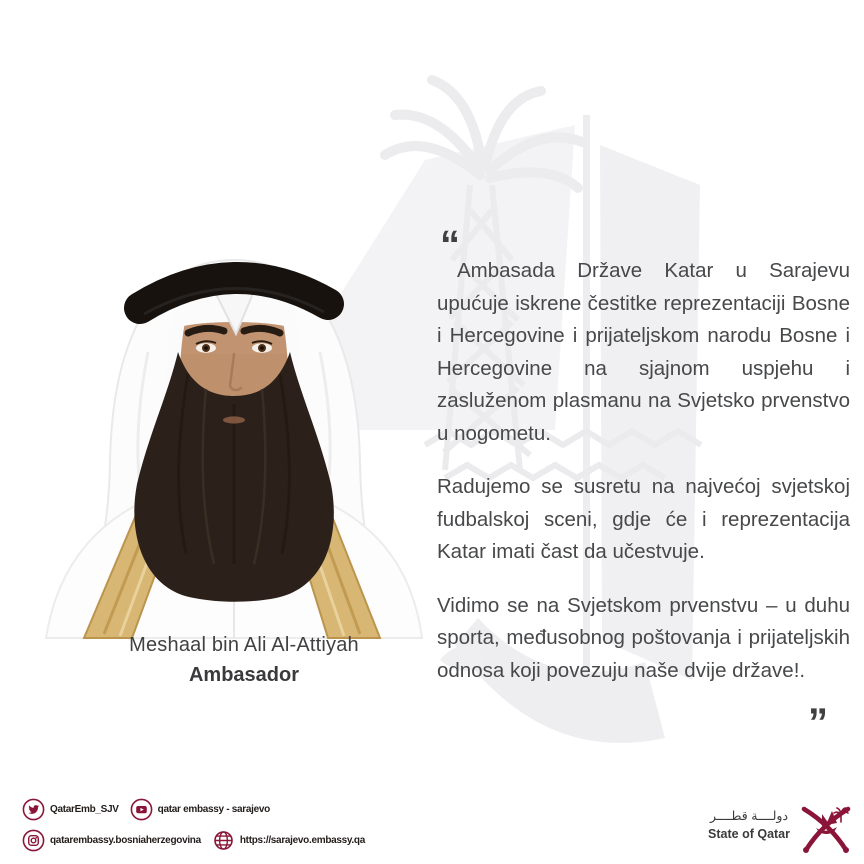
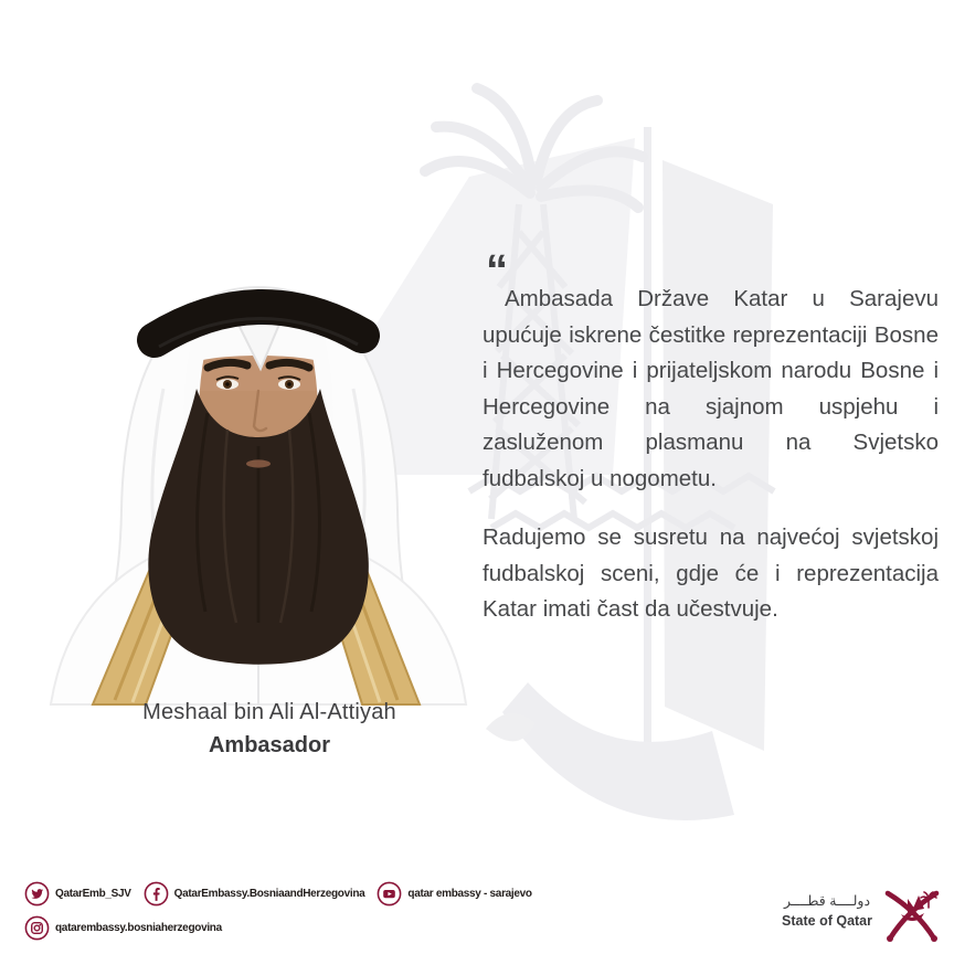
  Meshaal bin Ali Al-Attiyah
  Ambasador
  “
- Ambasada Države Katar u Sarajevu upućuje iskrene čestitke reprezentaciji Bosne i Hercegovine i prijateljskom narodu Bosne i Hercegovine na sjajnom uspjehu i zasluženom plasmanu na Svjetsko prvenstvo u nogometu.
+ Ambasada Države Katar u Sarajevu upućuje iskrene čestitke reprezentaciji Bosne i Hercegovine i prijateljskom narodu Bosne i Hercegovine na sjajnom uspjehu i zasluženom plasmanu na Svjetsko fudbalskoj u nogometu.
  Radujemo se susretu na najvećoj svjetskoj fudbalskoj sceni, gdje će i reprezentacija Katar imati čast da učestvuje.
- Vidimo se na Svjetskom prvenstvu – u duhu sporta, međusobnog poštovanja i prijateljskih odnosa koji povezuju naše dvije države!.
- ”
  QatarEmb_SJV
+ QatarEmbassy.BosniaandHerzegovina
  qatar embassy - sarajevo
  qatarembassy.bosniaherzegovina
- https://sarajevo.embassy.qa
  دولــــة قطــــر
  State of Qatar
